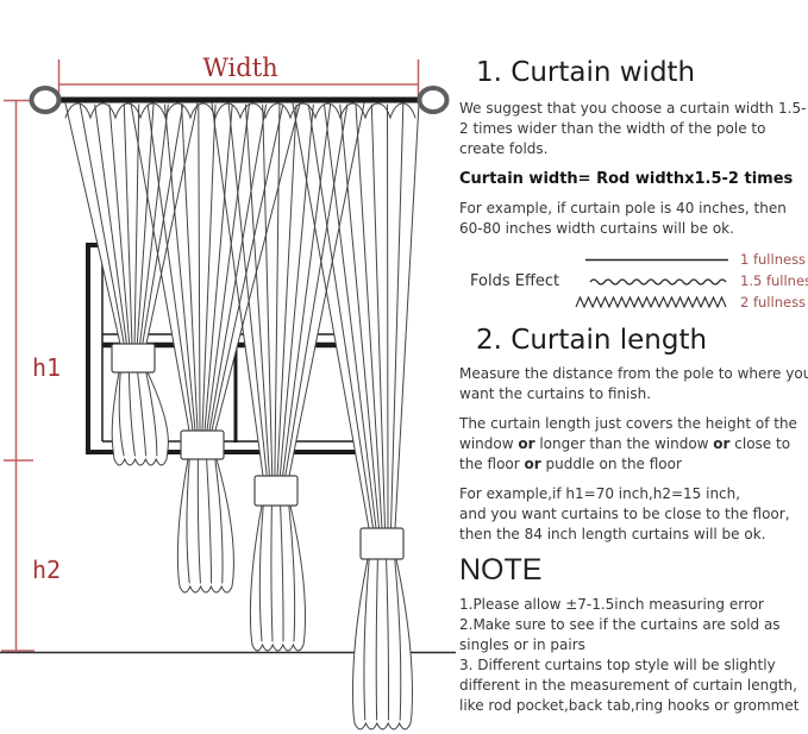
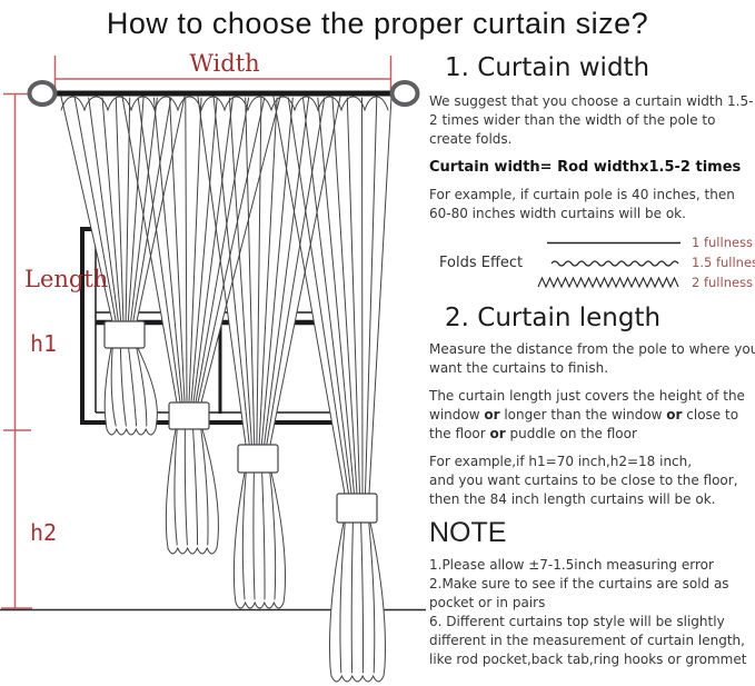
+ How to choose the proper curtain size?
  Width
+ Length
  h1
  h2
  1. Curtain width
  We suggest that you choose a curtain width 1.5-2 times wider than the width of the pole to create folds.
  Curtain width= Rod widthx1.5-2 times
  For example, if curtain pole is 40 inches, then
  60-80 inches width curtains will be ok.
  Folds Effect
  1 fullness
  1.5 fullne
  2 fullness
  2. Curtain length
  Measure the distance from the pole to where yo want the curtains to finish.
  The curtain length just covers the height of the window or longer than the window or close to the floor or puddle on the floor
- For example,if h1=70 inch,h2=15 inch,
+ For example,if h1=70 inch,h2=18 inch,
  and you want curtains to be close to the floor,
  then the 84 inch length curtains will be ok.
  NOTE
  1.Please allow ±7-1.5inch measuring error
- 2.Make sure to see if the curtains are sold as singles or in pairs
+ 2.Make sure to see if the curtains are sold as pocket or in pairs
- 3. Different curtains top style will be slightly different in the measurement of curtain length, like rod pocket,back tab,ring hooks or grommet
+ 6. Different curtains top style will be slightly different in the measurement of curtain length, like rod pocket,back tab,ring hooks or grommet
